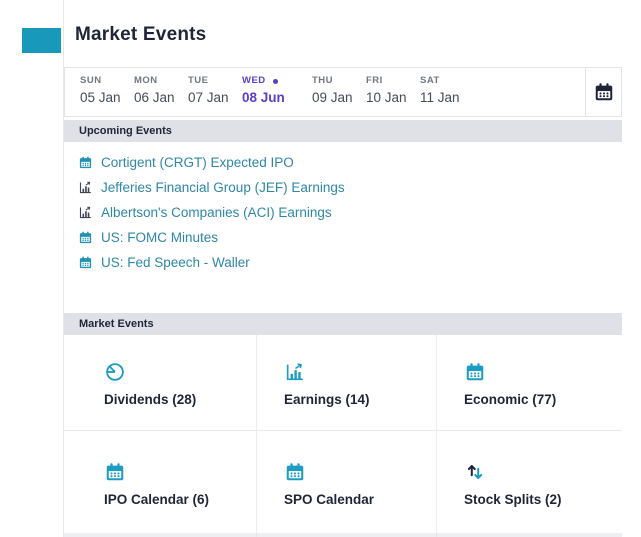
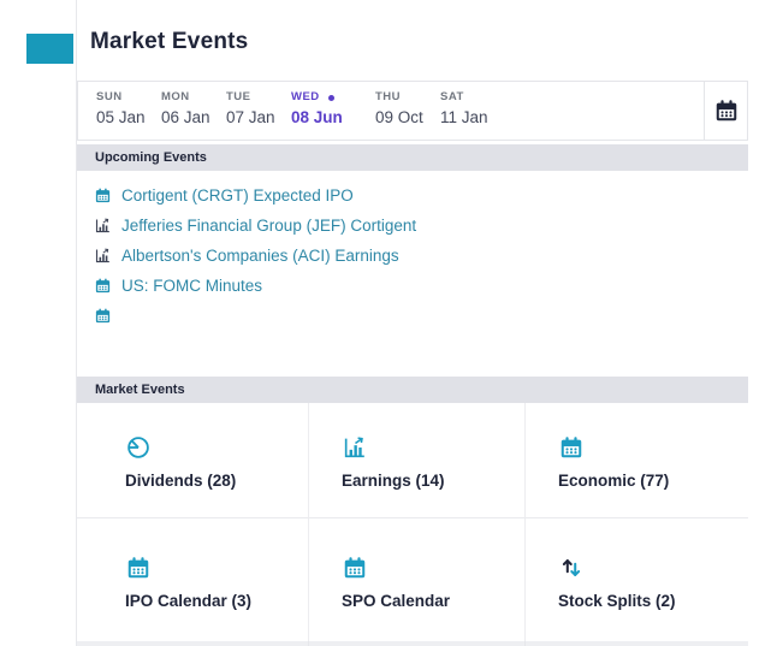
  Market Events
  SUN
  05 Jan
  MON
  06 Jan
  TUE
  07 Jan
  WED
  08 Jun
  THU
- 09 Jan
+ 09 Oct
- FRI
- 10 Jan
  SAT
  11 Jan
  Upcoming Events
  Cortigent (CRGT) Expected IPO
- Jefferies Financial Group (JEF) Earnings
+ Jefferies Financial Group (JEF) Cortigent
  Albertson's Companies (ACI) Earnings
  US: FOMC Minutes
- US: Fed Speech - Waller
  Market Events
  Dividends (28)
  Earnings (14)
  Economic (77)
- IPO Calendar (6)
+ IPO Calendar (3)
  SPO Calendar
  Stock Splits (2)
